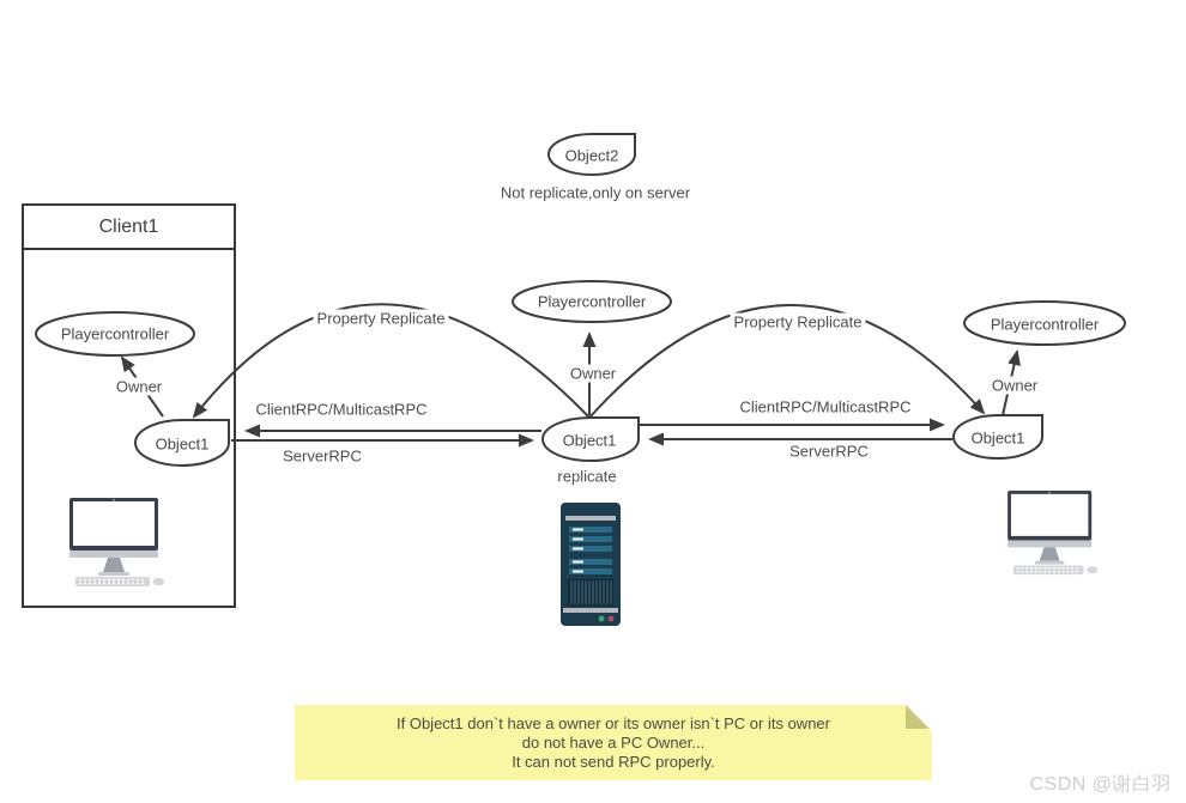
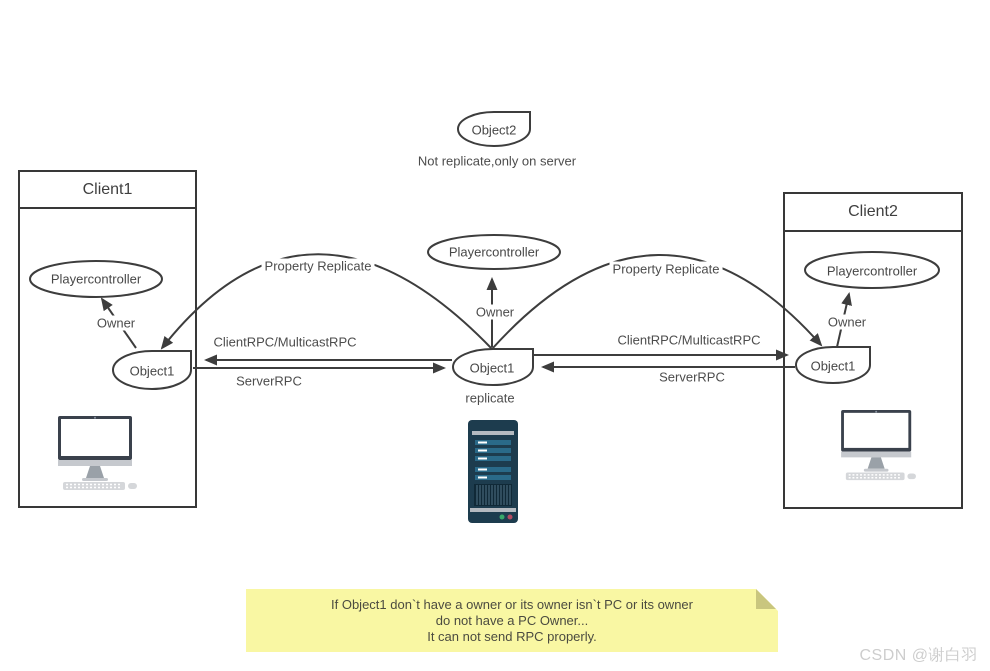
  Client1
+ Client2
  Playercontroller
  Object1
  Owner
  Object2
  Not replicate,only on server
  Playercontroller
  Owner
  Object1
  replicate
  Playercontroller
  Object1
  Owner
  Property Replicate
  Property Replicate
  ClientRPC/MulticastRPC
  ServerRPC
  ClientRPC/MulticastRPC
  ServerRPC
  If Object1 don`t have a owner or its owner isn`t PC or its owner
  do not have a PC Owner...
  It can not send RPC properly.
  CSDN @谢白羽
